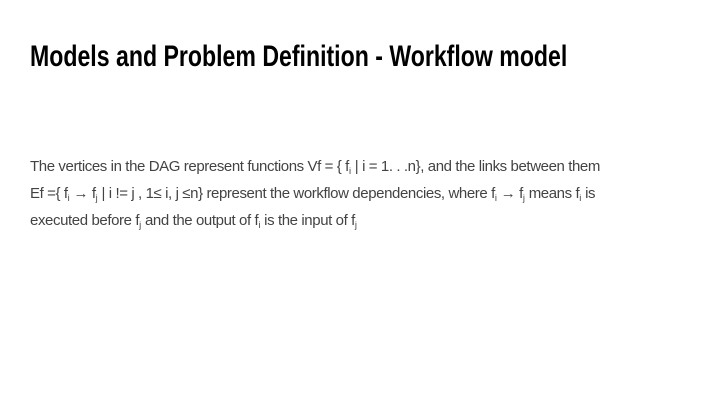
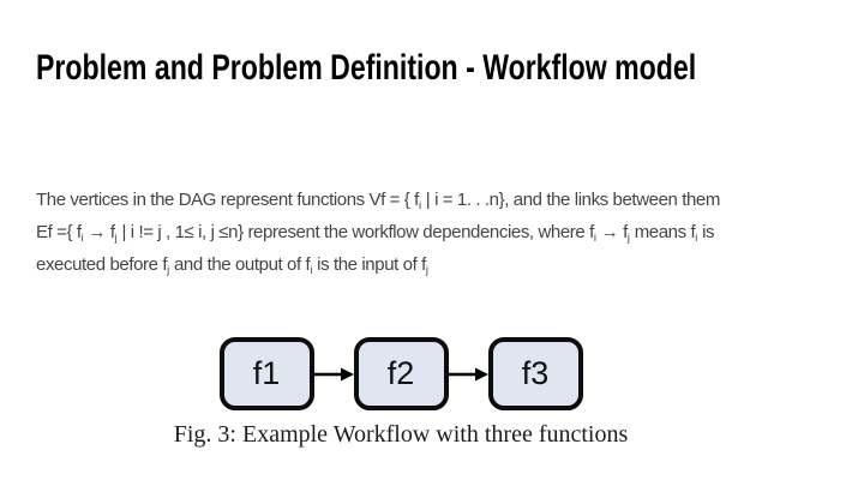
- Models and Problem Definition - Workflow model
+ Problem and Problem Definition - Workflow model
  The vertices in the DAG represent functions Vf = { fi | i = 1. . .n}, and the links between them
  Ef ={ fi → fj | i != j , 1≤ i, j ≤n} represent the workflow dependencies, where fi → fj means fi is
  executed before fj and the output of fi is the input of fj
+ f1
+ f2
+ f3
+ Fig. 3: Example Workflow with three functions
